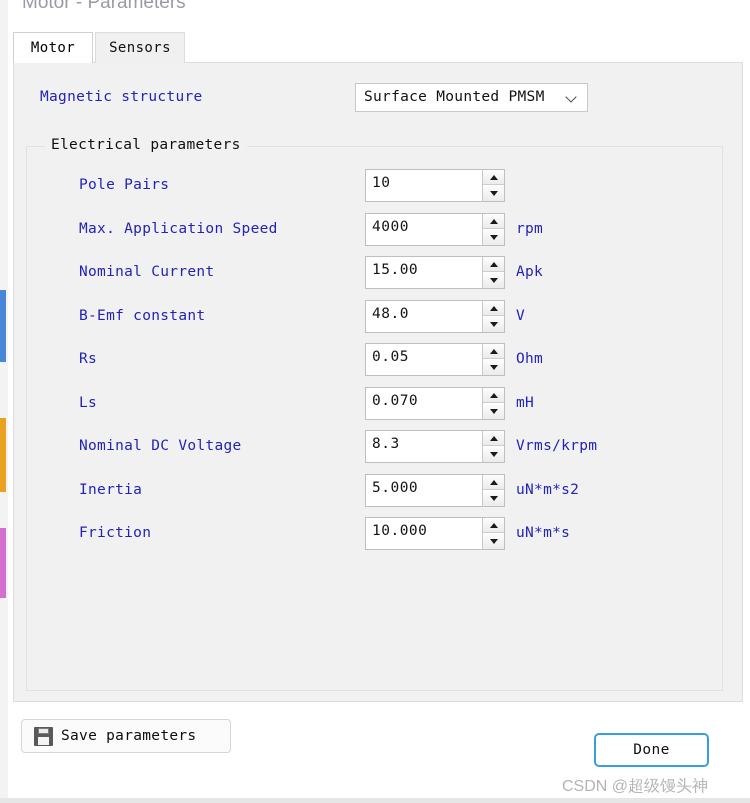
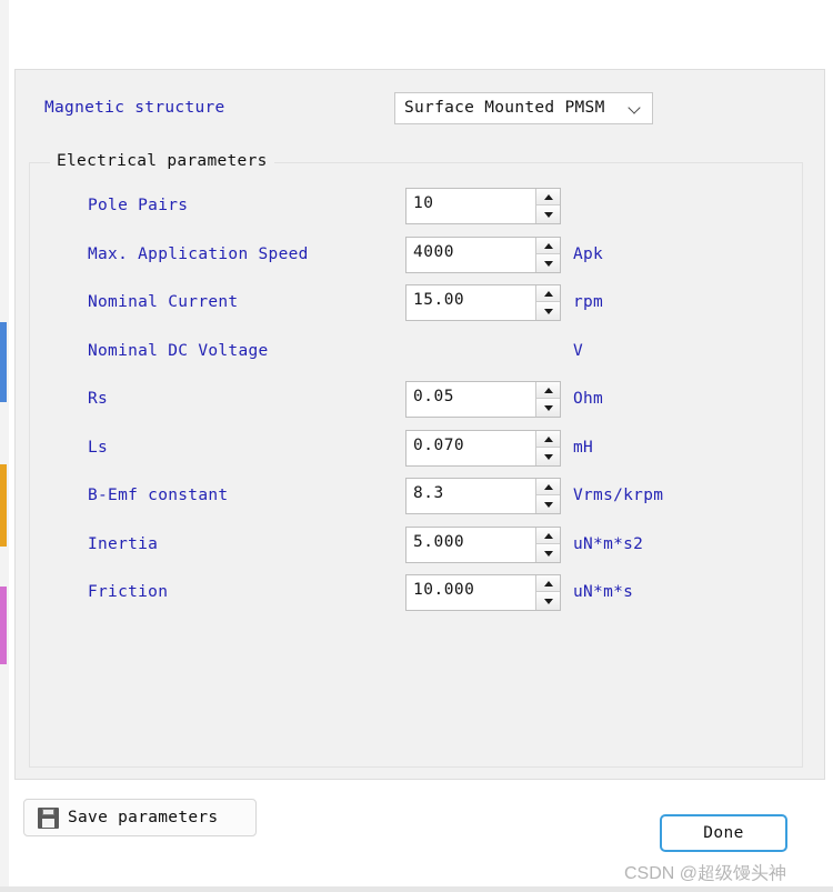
- Motor - Parameters
- Motor
- Sensors
  Magnetic structure
  Surface Mounted PMSM
  Electrical parameters
  Pole Pairs
  10
  Max. Application Speed
  4000
- rpm
+ Apk
  Nominal Current
  15.00
- Apk
+ rpm
- B-Emf constant
+ Nominal DC Voltage
- 48.0
  V
  Rs
  0.05
  Ohm
  Ls
  0.070
  mH
- Nominal DC Voltage
+ B-Emf constant
  8.3
  Vrms/krpm
  Inertia
  5.000
  uN*m*s2
  Friction
  10.000
  uN*m*s
  Save parameters
  Done
  CSDN @超级馒头神
